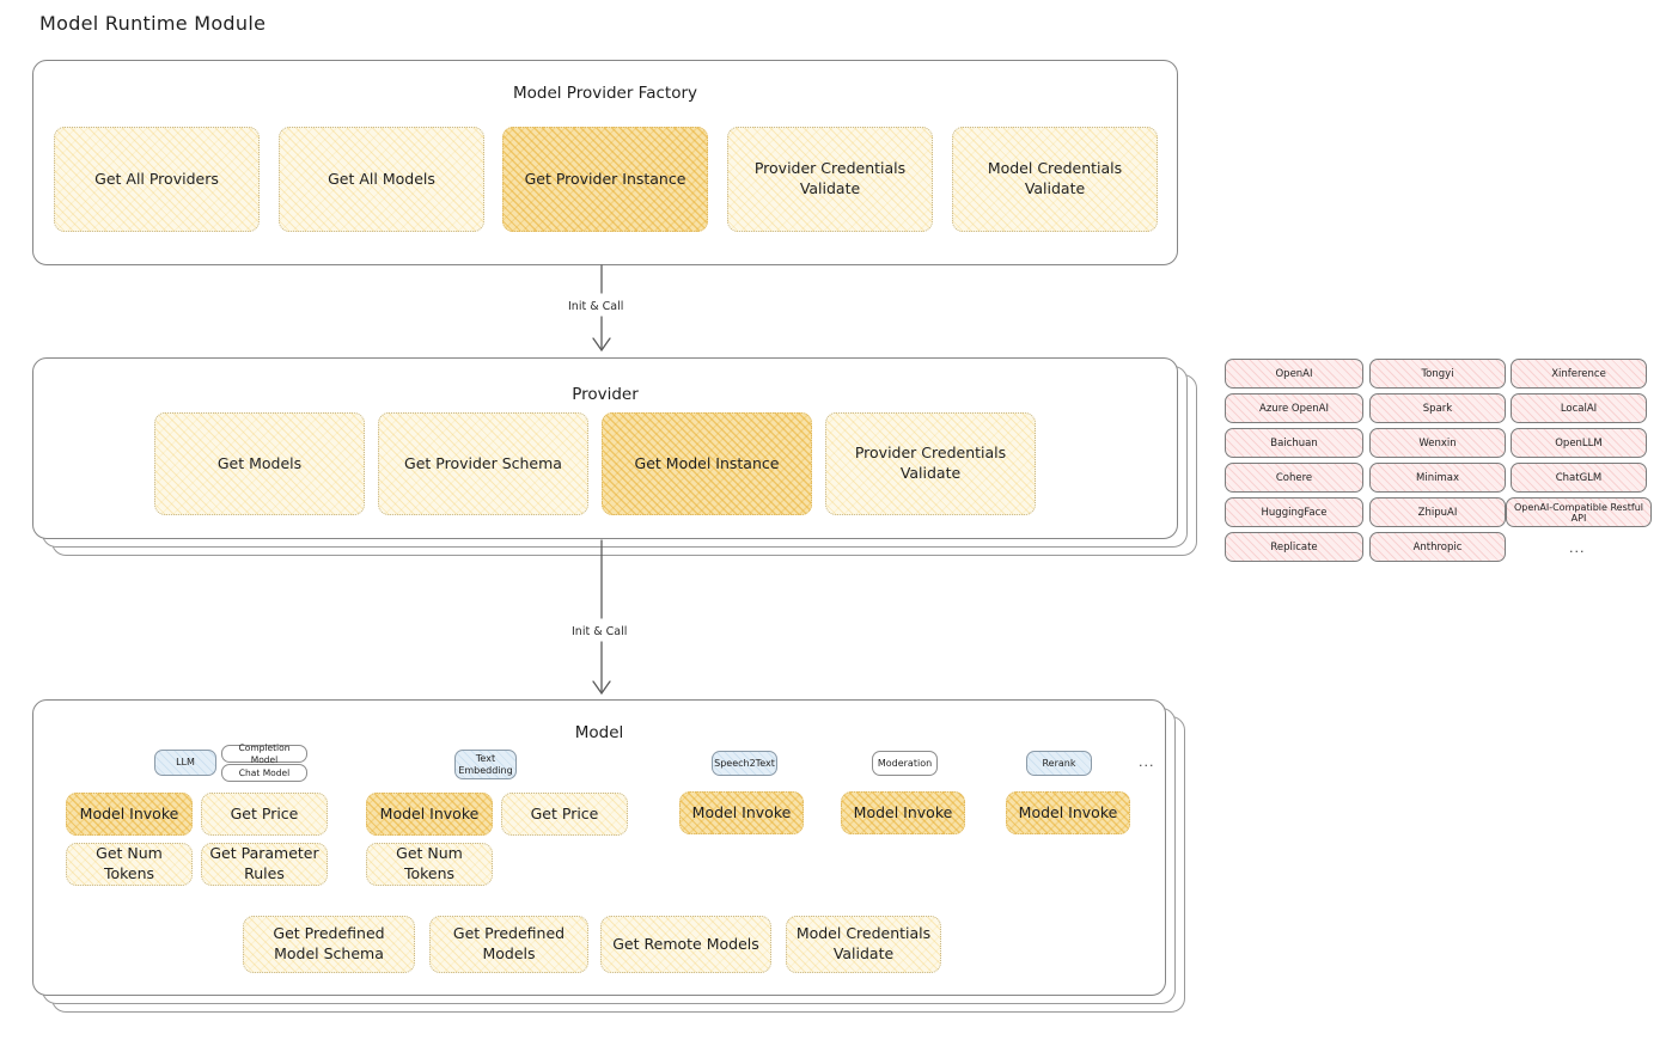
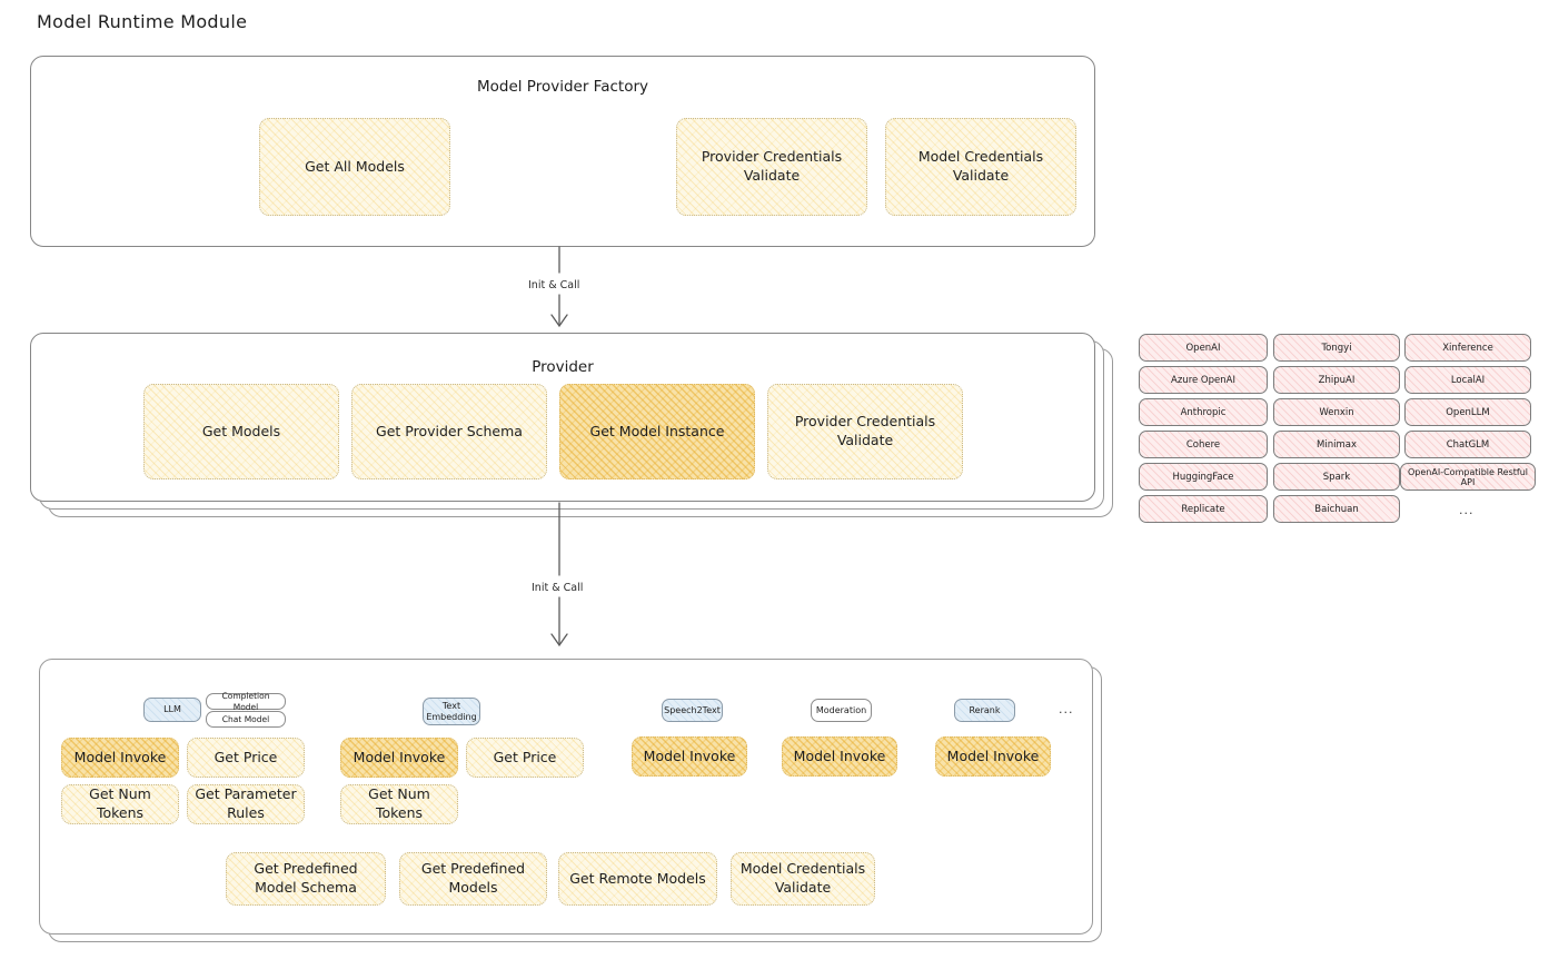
  Model Runtime Module
  Model Provider Factory
- Get All Providers
  Get All Models
- Get Provider Instance
  Provider Credentials Validate
  Model Credentials Validate
  Init & Call
  Provider
  Get Models
  Get Provider Schema
  Get Model Instance
  Provider Credentials Validate
  OpenAI
  Azure OpenAI
- Baichuan
+ Anthropic
  Cohere
  HuggingFace
  Replicate
  Tongyi
- Spark
+ ZhipuAI
  Wenxin
  Minimax
- ZhipuAI
+ Spark
- Anthropic
+ Baichuan
  Xinference
  LocalAI
  OpenLLM
  ChatGLM
  OpenAI-Compatible Restful API
  ...
  Init & Call
- Model
  LLM
  Completion Model
  Chat Model
  Model Invoke
  Get Price
  Get Num Tokens
  Get Parameter Rules
  Text Embedding
  Model Invoke
  Get Price
  Get Num Tokens
  Speech2Text
  Model Invoke
  Moderation
  Model Invoke
  Rerank
  Model Invoke
  ...
  Get Predefined Model Schema
  Get Predefined Models
  Get Remote Models
  Model Credentials Validate
